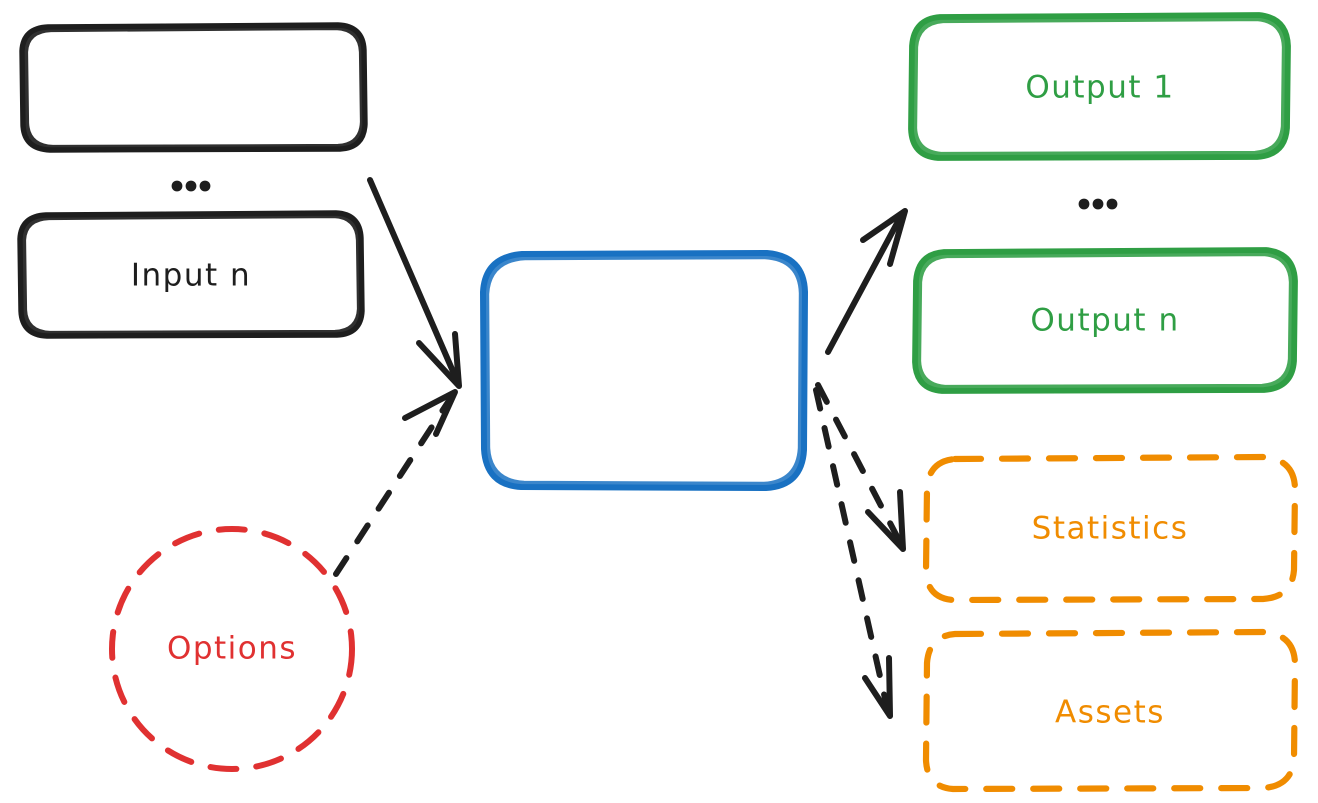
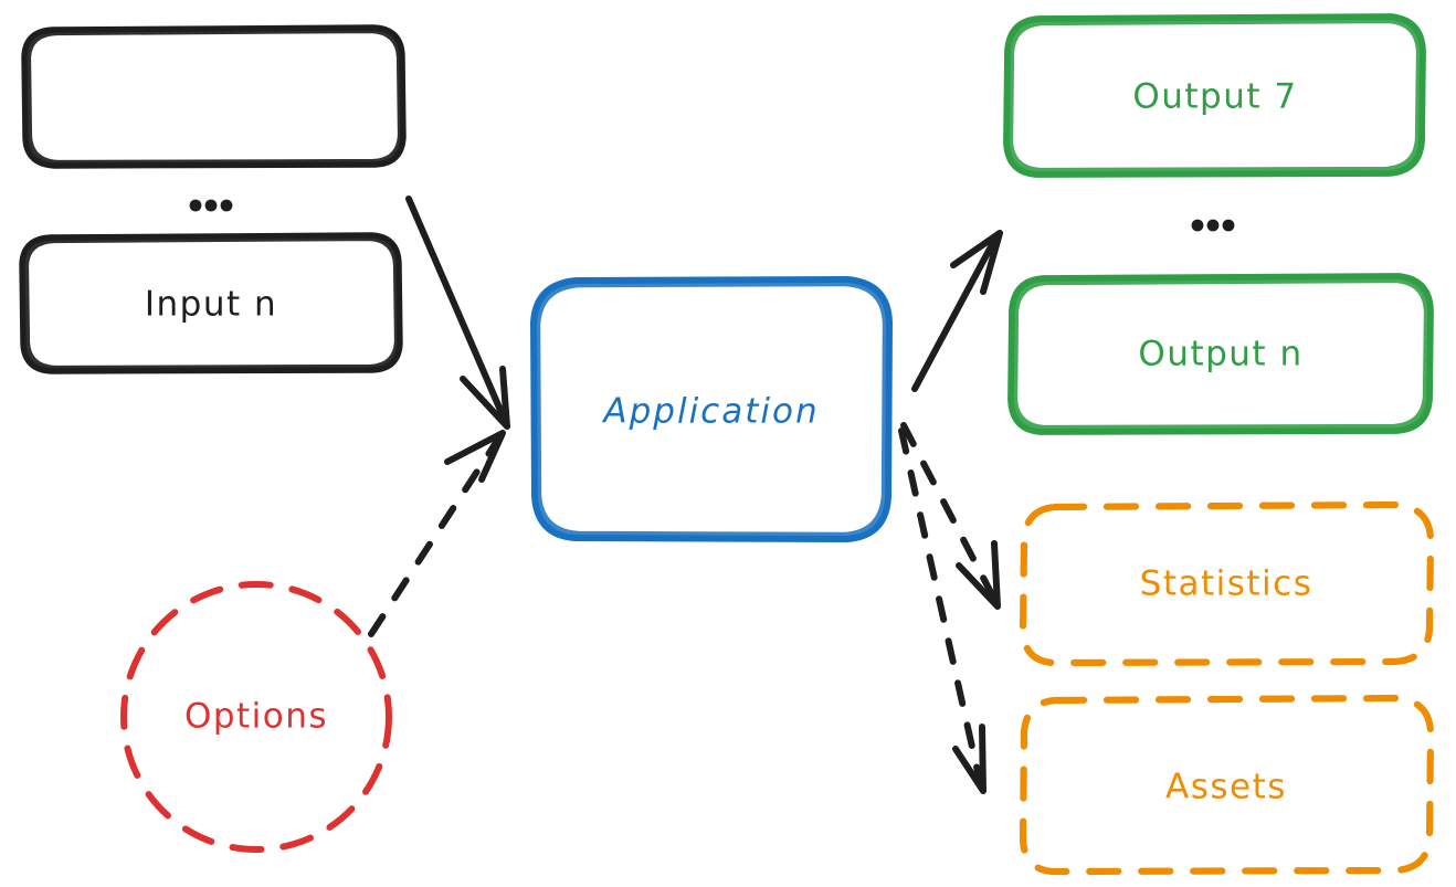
  Input n
+ Application
  Options
- Output 1
+ Output 7
  Output n
  Statistics
  Assets
